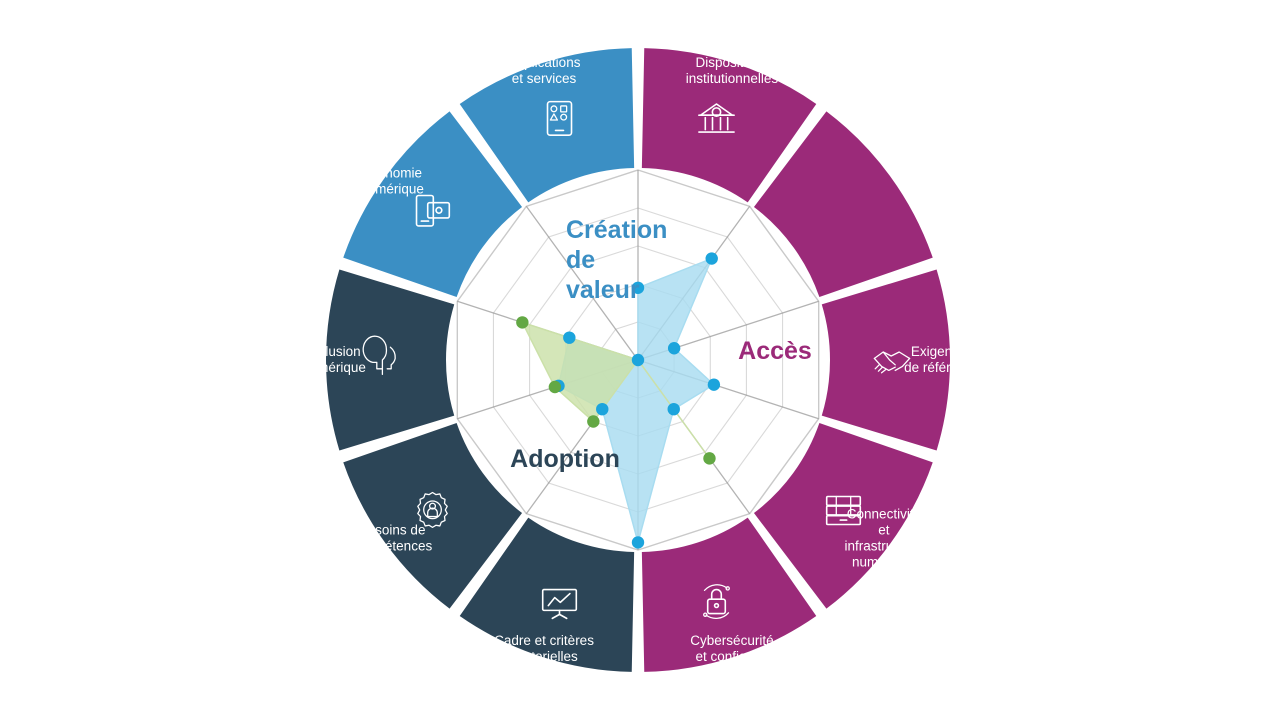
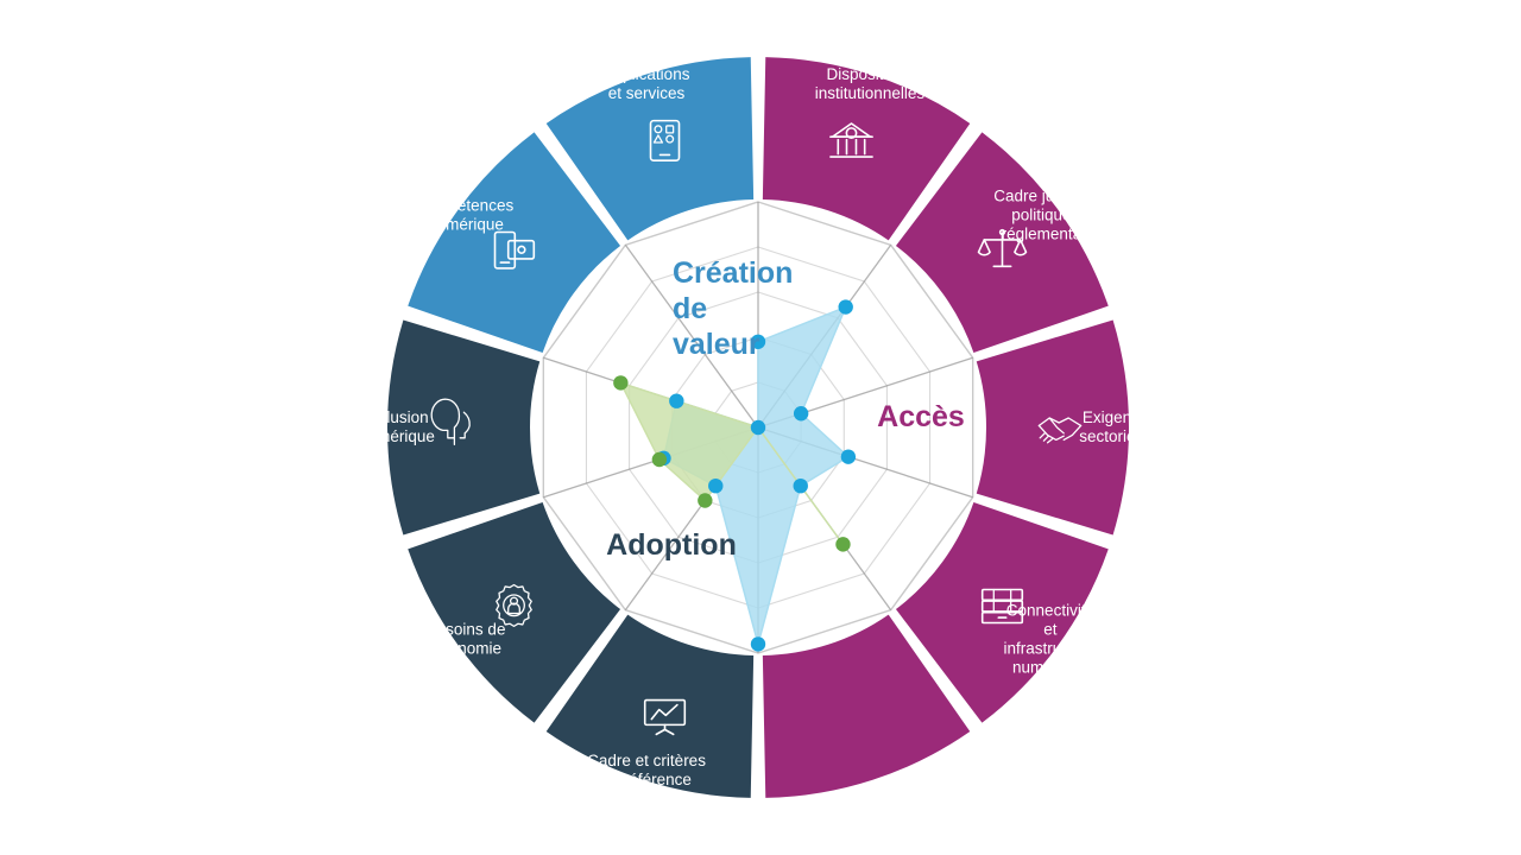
  Dispositions
  institutionnelles
+ Cadre juridique,
+ politique et
+ réglementaire
  Exigences
- de référence
+ sectorielles
  Connectivité
  et
  infrastructure
  numérique
- Cybersécurité
- et confiance
  Cadre et critères
- sectorielles
+ de référence
  Besoins de
- compétences
+ Économie
  Inclusion
  numérique
- Économie
+ compétences
  numérique
  Applications
  et services
  Accès
  Création
  de
  valeur
  Adoption
